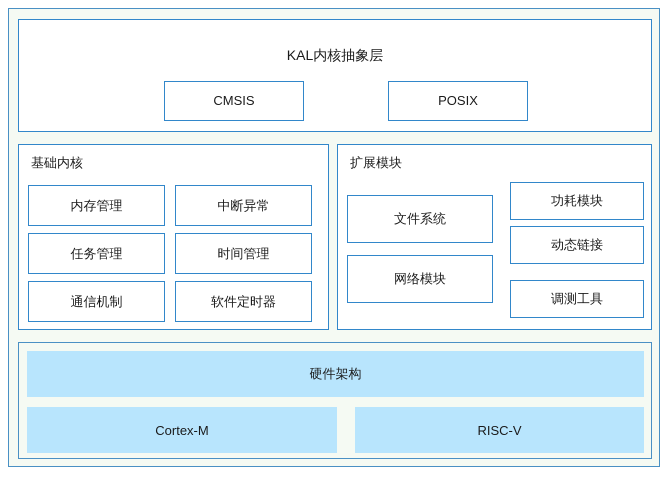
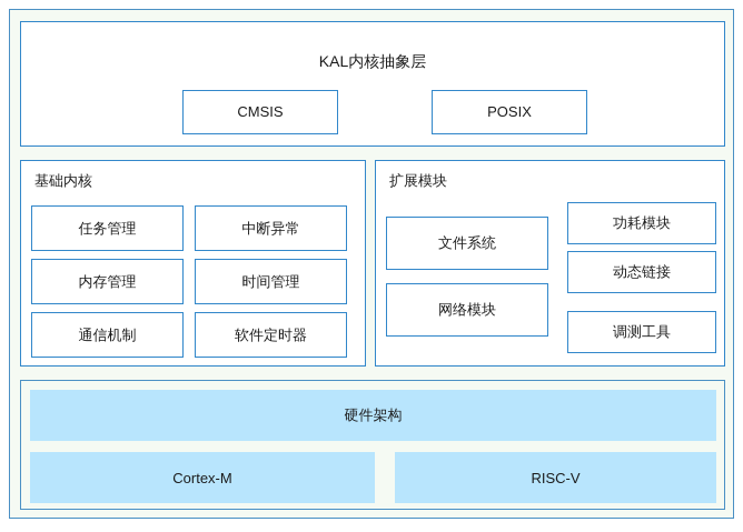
  KAL内核抽象层
  CMSIS
  POSIX
  基础内核
- 内存管理
+ 任务管理
  中断异常
- 任务管理
+ 内存管理
  时间管理
  通信机制
  软件定时器
  扩展模块
  文件系统
  网络模块
  功耗模块
  动态链接
  调测工具
  硬件架构
  Cortex-M
  RISC-V
